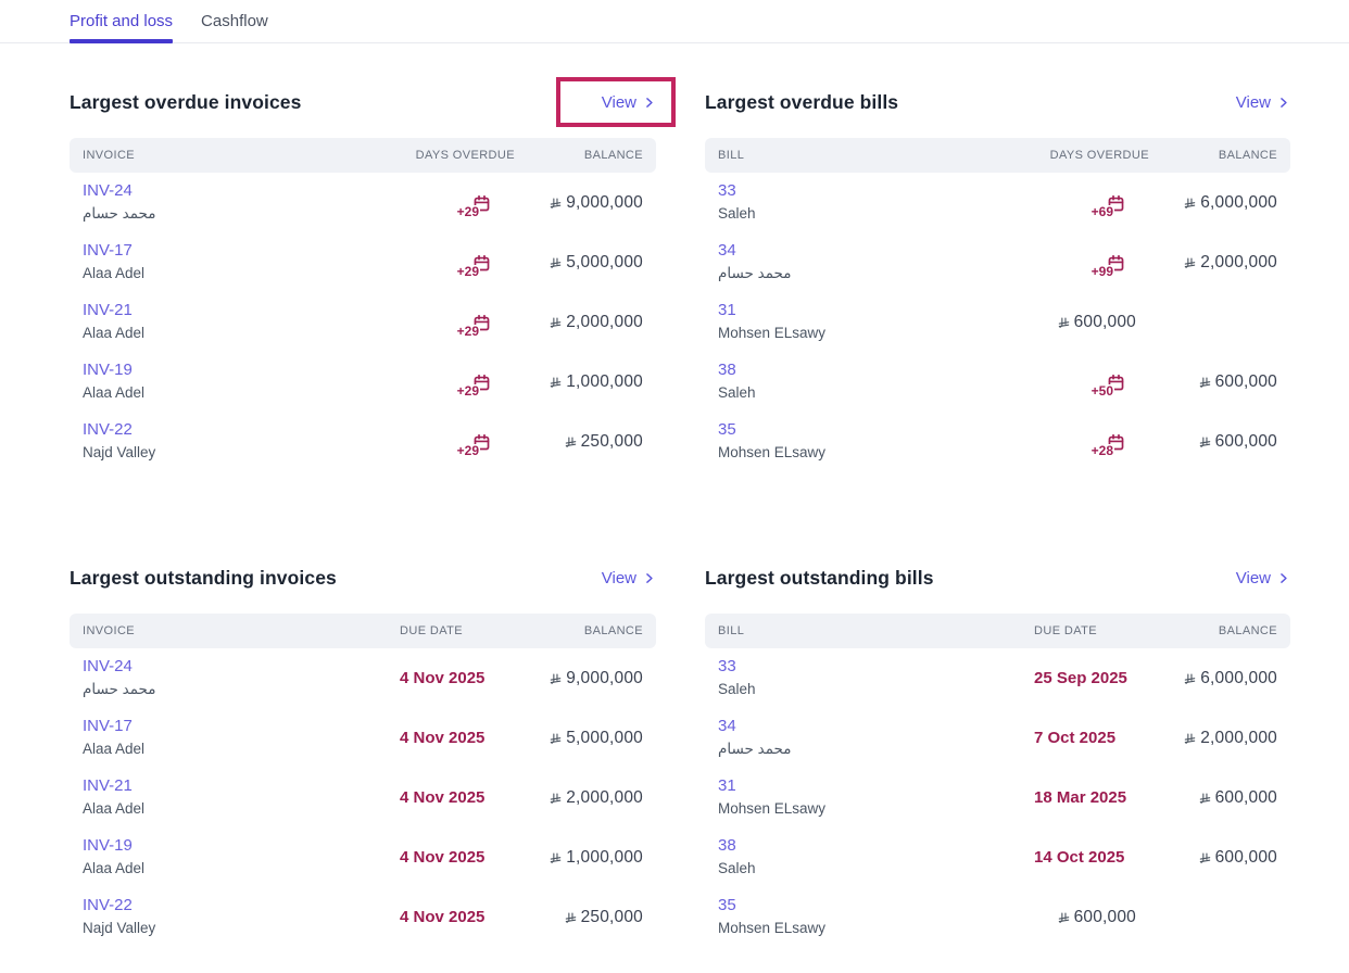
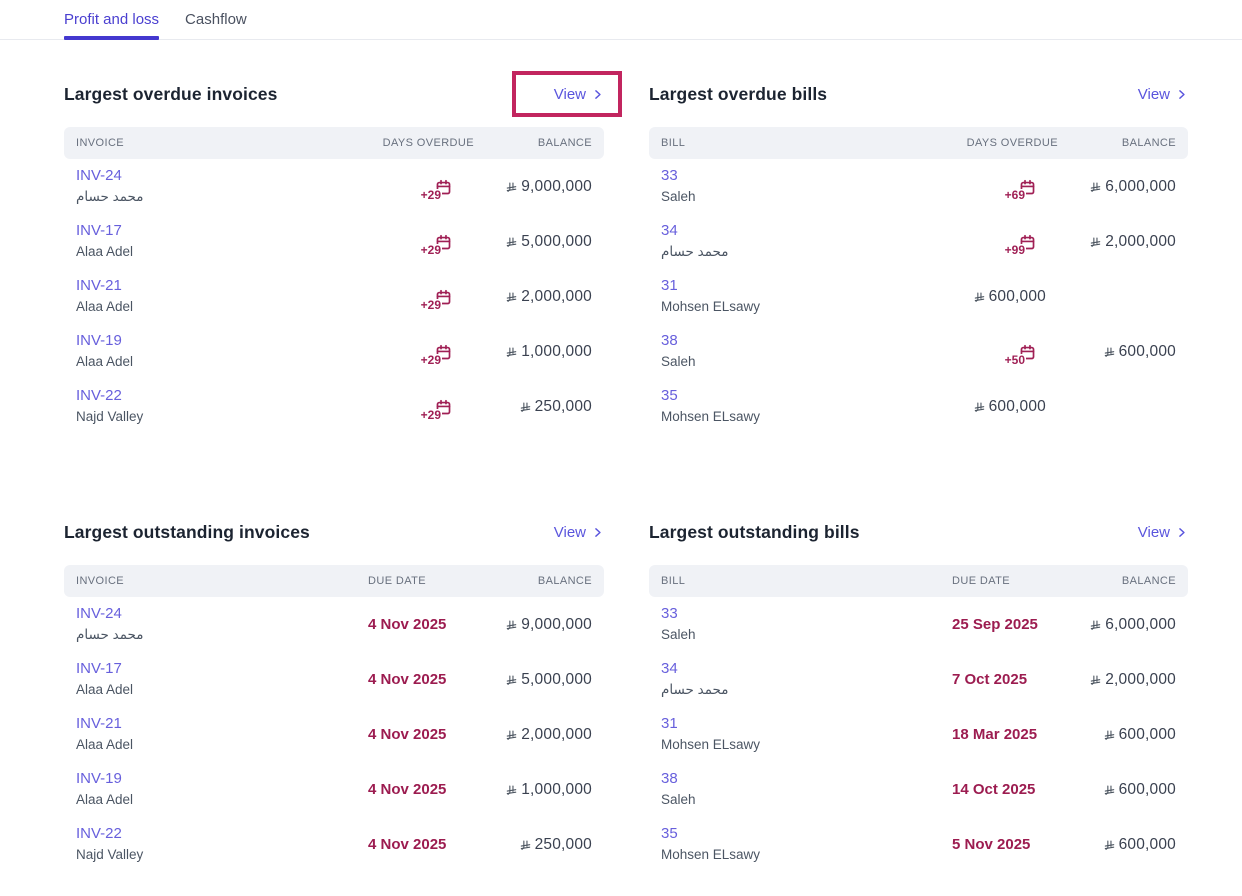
  Profit and loss
  Cashflow
  Largest overdue invoices
  View
  INVOICE
  DAYS OVERDUE
  BALANCE
  INV-24
  محمد حسام
  +29
  9,000,000
  INV-17
  Alaa Adel
  +29
  5,000,000
  INV-21
  Alaa Adel
  +29
  2,000,000
  INV-19
  Alaa Adel
  +29
  1,000,000
  INV-22
  Najd Valley
  +29
  250,000
  Largest overdue bills
  View
  BILL
  DAYS OVERDUE
  BALANCE
  33
  Saleh
  +69
  6,000,000
  34
  محمد حسام
  +99
  2,000,000
  31
  Mohsen ELsawy
  600,000
  38
  Saleh
  +50
  600,000
  35
  Mohsen ELsawy
- +28
  600,000
  Largest outstanding invoices
  View
  INVOICE
  DUE DATE
  BALANCE
  INV-24
  محمد حسام
  4 Nov 2025
  9,000,000
  INV-17
  Alaa Adel
  4 Nov 2025
  5,000,000
  INV-21
  Alaa Adel
  4 Nov 2025
  2,000,000
  INV-19
  Alaa Adel
  4 Nov 2025
  1,000,000
  INV-22
  Najd Valley
  4 Nov 2025
  250,000
  Largest outstanding bills
  View
  BILL
  DUE DATE
  BALANCE
  33
  Saleh
  25 Sep 2025
  6,000,000
  34
  محمد حسام
  7 Oct 2025
  2,000,000
  31
  Mohsen ELsawy
  18 Mar 2025
  600,000
  38
  Saleh
  14 Oct 2025
  600,000
  35
  Mohsen ELsawy
+ 5 Nov 2025
  600,000
